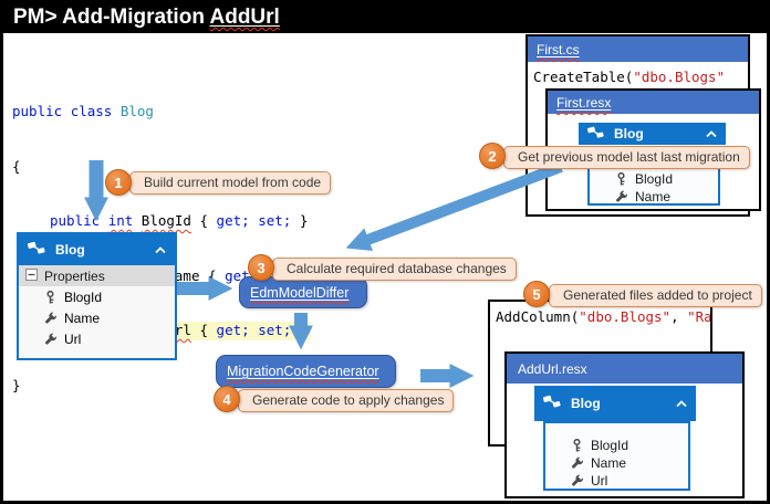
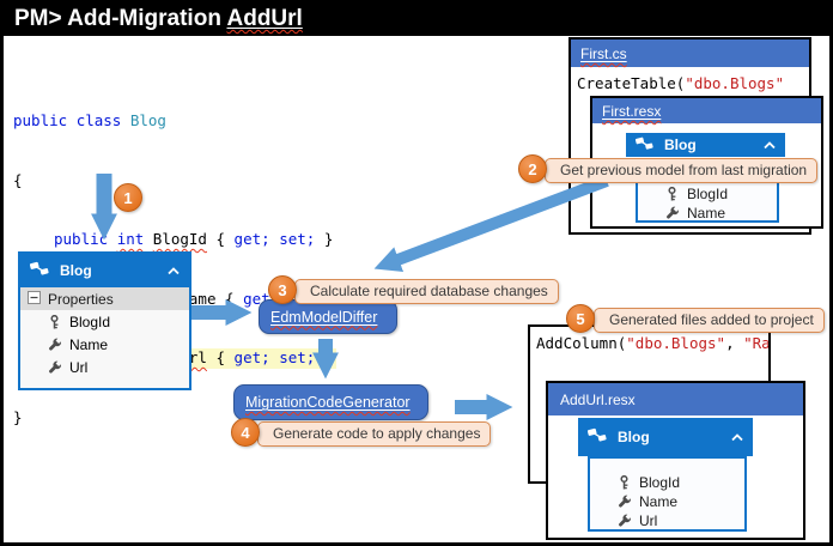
  PM> Add-Migration AddUrl
  public class Blog
  {
  public int BlogId { get; set; }
  }
  First.cs
  CreateTable("dbo.Blogs"
  First.resx
  Blog
  BlogId
  Name
  Blog
  Properties
  BlogId
  Name
  Url
  AddColumn("dbo.Blogs", "Ra
  AddUrl.resx
  Blog
  BlogId
  Name
  Url
  EdmModelDiffer
  MigrationCodeGenerator
- Build current model from code
  1
- Get previous model last last migration
+ Get previous model from last migration
  2
  Calculate required database changes
  3
  Generate code to apply changes
  4
  Generated files added to project
  5
